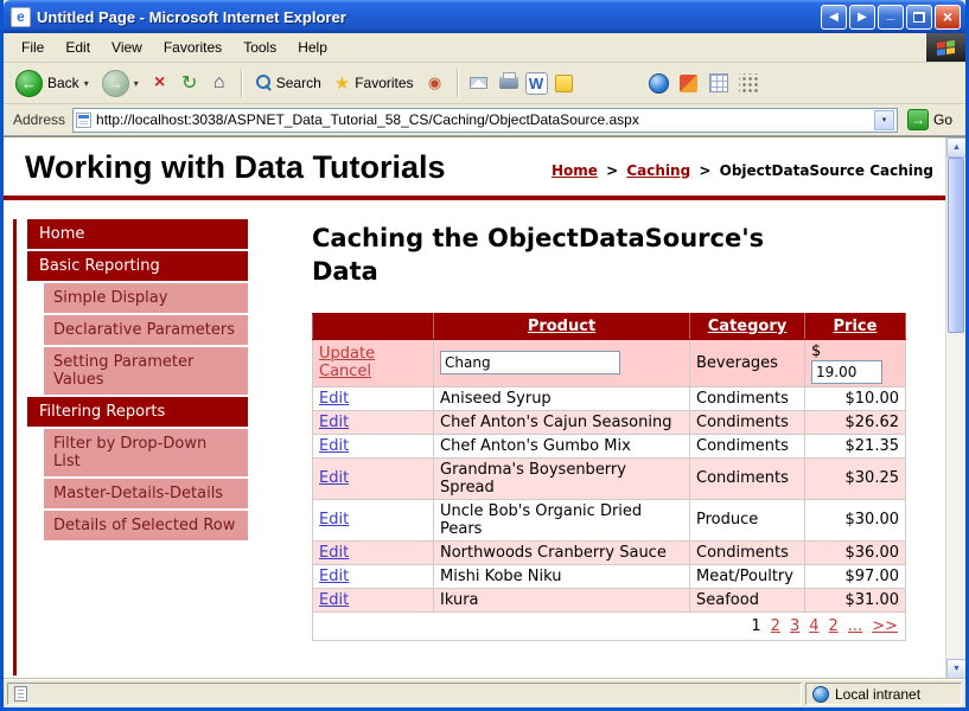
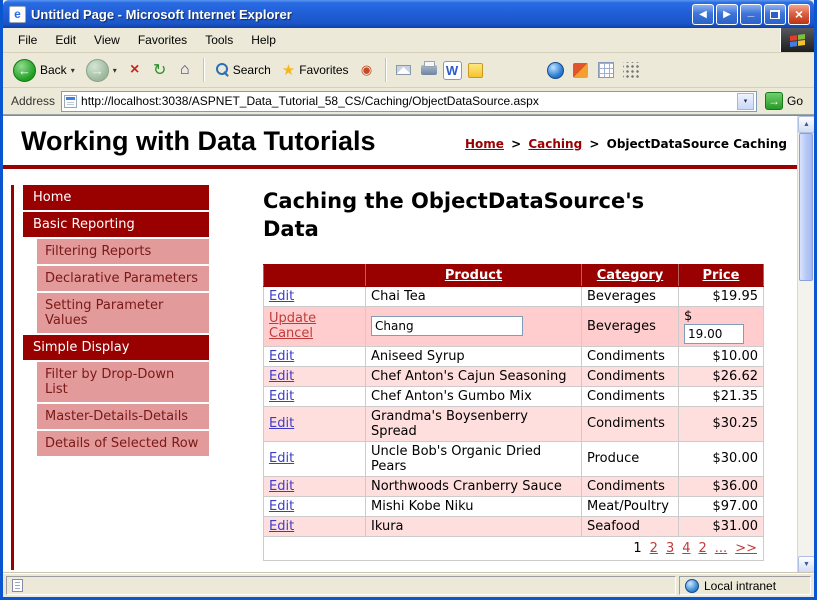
  e
  Untitled Page - Microsoft Internet Explorer
  ◀
  ▶
  _
  ×
  File
  Edit
  View
  Favorites
  Tools
  Help
  ←
  Back
  ▾
  →
  ▾
  ×
  ↻
  ⌂
  Search
  ★
  Favorites
  ◉
  W
  Address
  http://localhost:3038/ASPNET_Data_Tutorial_58_CS/Caching/ObjectDataSource.aspx
  →
  Go
  Working with Data Tutorials
  Home > Caching > ObjectDataSource Caching
  Home
  Basic Reporting
- Simple Display
+ Filtering Reports
  Declarative Parameters
  Setting Parameter Values
- Filtering Reports
+ Simple Display
  Filter by Drop-Down List
  Master-Details-Details
  Details of Selected Row
  Caching the ObjectDataSource's Data
  		Product	Category	Price
+ Edit	Chai Tea	Beverages	$19.95
  Update Cancel	Chang	Beverages	$ 19.00
  Edit	Aniseed Syrup	Condiments	$10.00
  Edit	Chef Anton's Cajun Seasoning	Condiments	$26.62
  Edit	Chef Anton's Gumbo Mix	Condiments	$21.35
  Edit	Grandma's Boysenberry Spread	Condiments	$30.25
  Edit	Uncle Bob's Organic Dried Pears	Produce	$30.00
  Edit	Northwoods Cranberry Sauce	Condiments	$36.00
  Edit	Mishi Kobe Niku	Meat/Poultry	$97.00
  Edit	Ikura	Seafood	$31.00
  1 2 3 4 2 ... >>
  Local intranet
